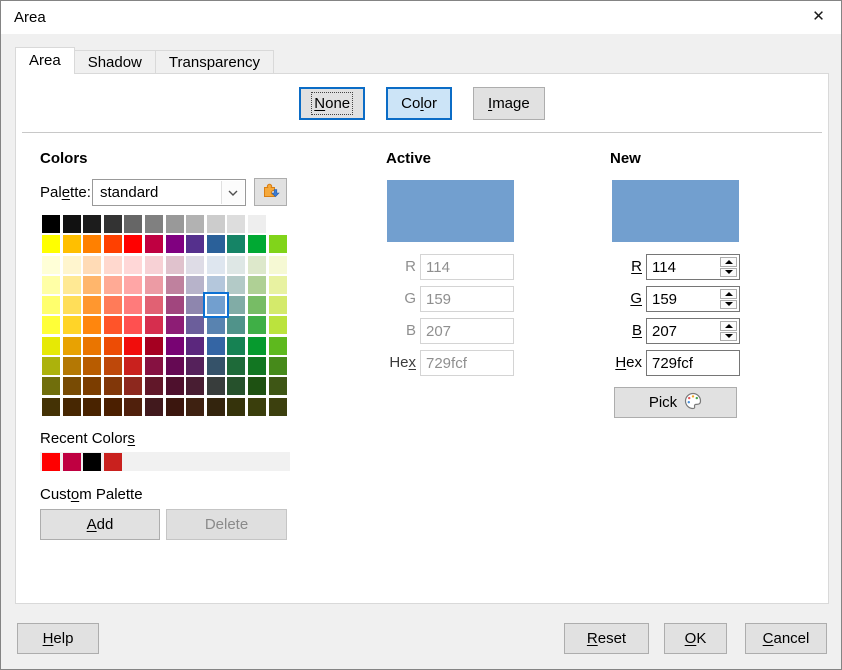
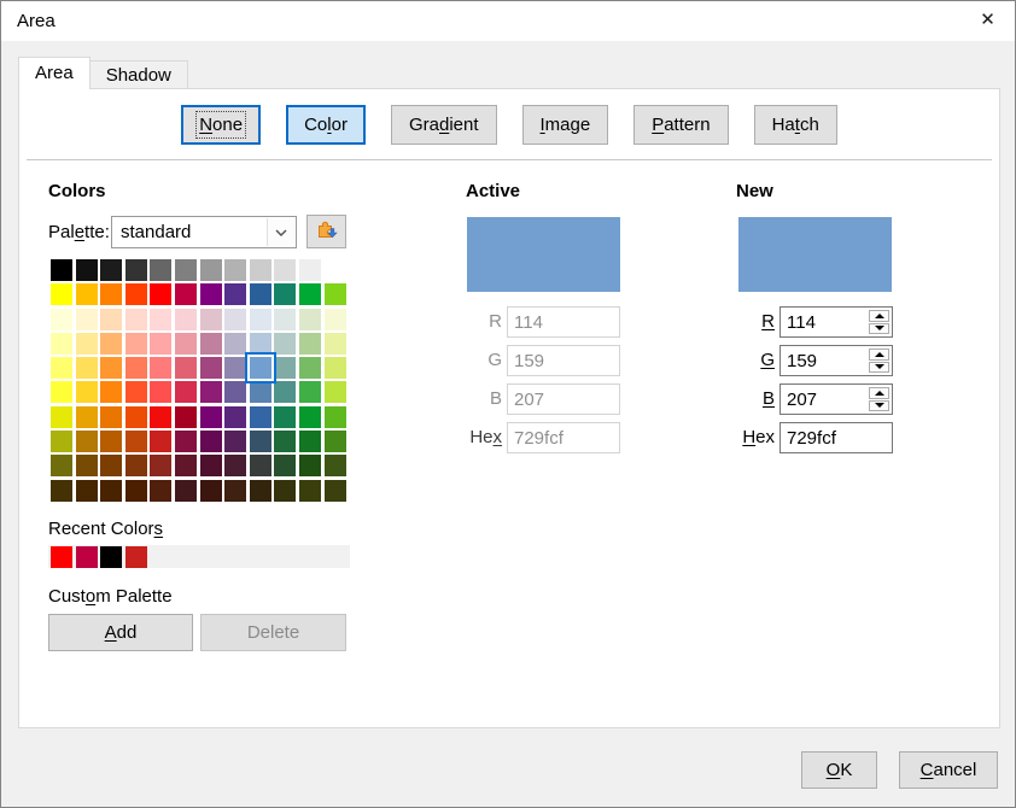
  Area
  ✕
  Area
  Shadow
- Transparency
  None
  Color
+ Gradient
  Image
+ Pattern
+ Hatch
  Colors
  Palette:
  standard
  Recent Colors
  Custom Palette
  Add
  Delete
  Active
  R
  114
  G
  159
  B
  207
  Hex
  729fcf
  New
  R
  114
  G
  159
  B
  207
  Hex
  729fcf
- Pick
- Help
- Reset
  OK
  Cancel
